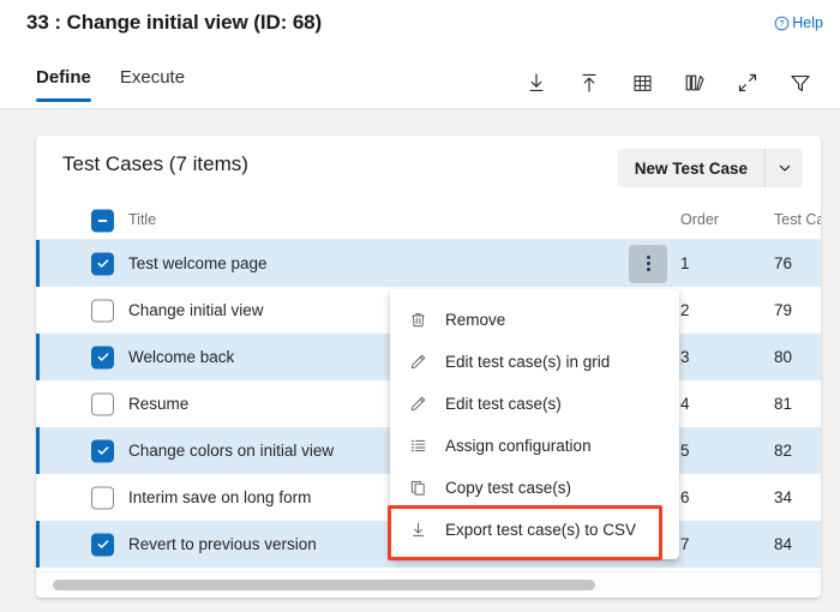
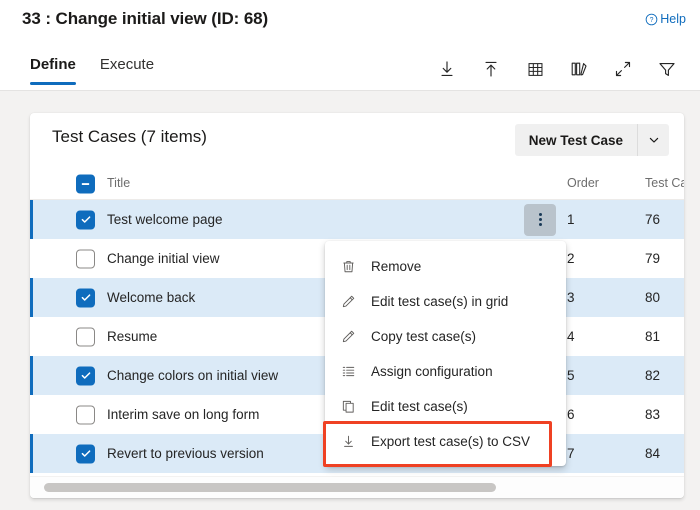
  33 : Change initial view (ID: 68)
  Help
  Define
  Execute
  Test Cases (7 items)
  New Test Case
  Title
  Order
  Test Ca
  Test welcome page
  1
  76
  Change initial view
  2
  79
  Welcome back
  3
  80
  Resume
  4
  81
  Change colors on initial view
  5
  82
  Interim save on long form
  6
- 34
+ 83
  Revert to previous version
  7
  84
  Remove
  Edit test case(s) in grid
- Edit test case(s)
+ Copy test case(s)
  Assign configuration
- Copy test case(s)
+ Edit test case(s)
  Export test case(s) to CSV
